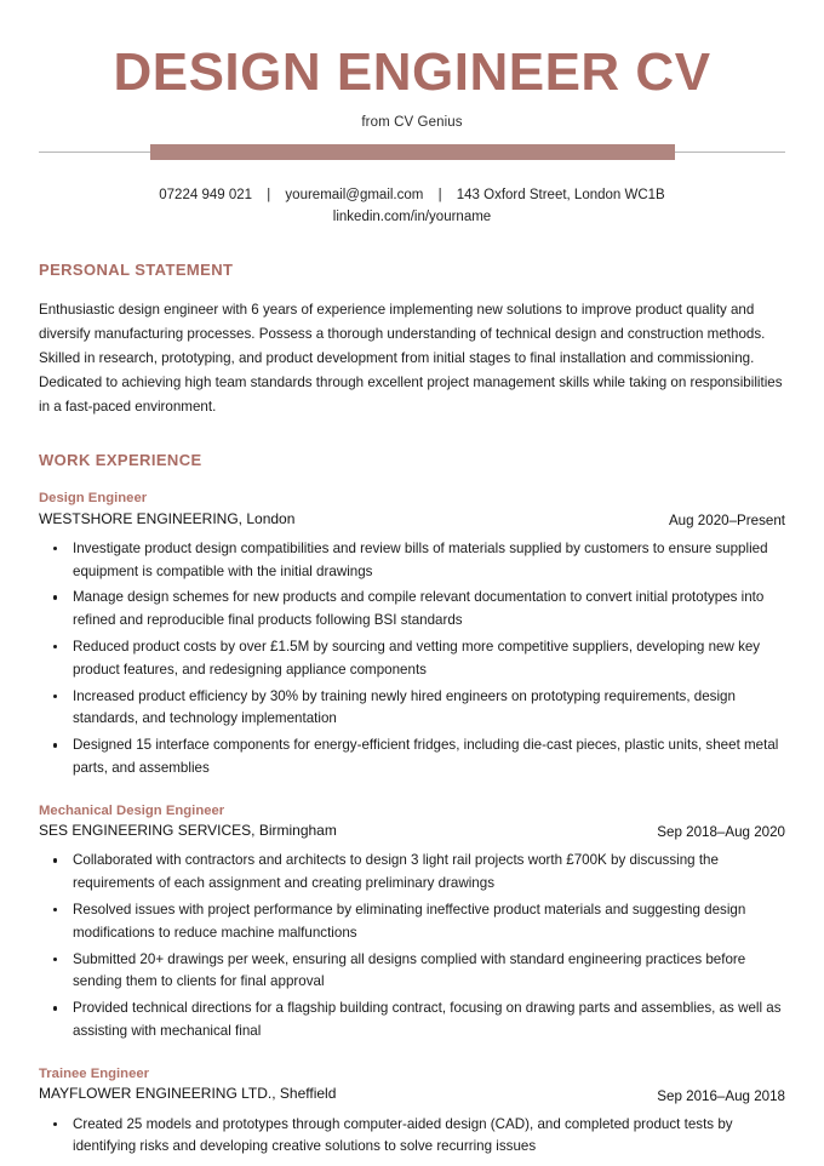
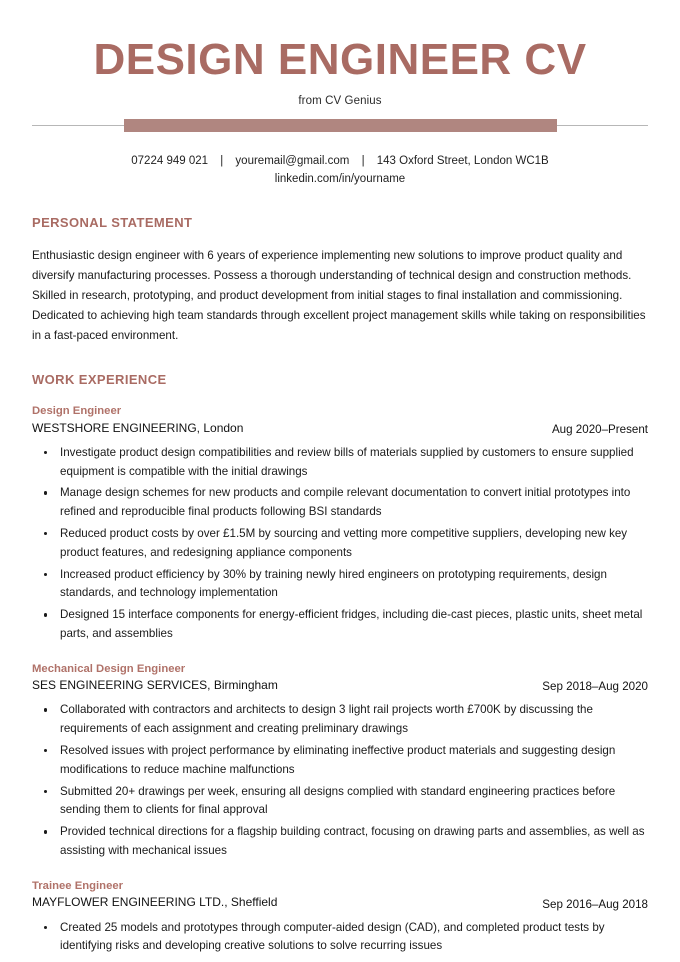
  DESIGN ENGINEER CV
  from CV Genius
  07224 949 021 | youremail@gmail.com | 143 Oxford Street, London WC1B
  linkedin.com/in/yourname
  PERSONAL STATEMENT
  Enthusiastic design engineer with 6 years of experience implementing new solutions to improve product quality and diversify manufacturing processes. Possess a thorough understanding of technical design and construction methods. Skilled in research, prototyping, and product development from initial stages to final installation and commissioning. Dedicated to achieving high team standards through excellent project management skills while taking on responsibilities in a fast-paced environment.
  WORK EXPERIENCE
  Design Engineer
  WESTSHORE ENGINEERING, London
  Aug 2020–Present
  Investigate product design compatibilities and review bills of materials supplied by customers to ensure supplied equipment is compatible with the initial drawings
  Manage design schemes for new products and compile relevant documentation to convert initial prototypes into refined and reproducible final products following BSI standards
  Reduced product costs by over £1.5M by sourcing and vetting more competitive suppliers, developing new key product features, and redesigning appliance components
  Increased product efficiency by 30% by training newly hired engineers on prototyping requirements, design standards, and technology implementation
  Designed 15 interface components for energy-efficient fridges, including die-cast pieces, plastic units, sheet metal parts, and assemblies
  Mechanical Design Engineer
  SES ENGINEERING SERVICES, Birmingham
  Sep 2018–Aug 2020
  Collaborated with contractors and architects to design 3 light rail projects worth £700K by discussing the requirements of each assignment and creating preliminary drawings
  Resolved issues with project performance by eliminating ineffective product materials and suggesting design modifications to reduce machine malfunctions
  Submitted 20+ drawings per week, ensuring all designs complied with standard engineering practices before sending them to clients for final approval
- Provided technical directions for a flagship building contract, focusing on drawing parts and assemblies, as well as assisting with mechanical final
+ Provided technical directions for a flagship building contract, focusing on drawing parts and assemblies, as well as assisting with mechanical issues
  Trainee Engineer
  MAYFLOWER ENGINEERING LTD., Sheffield
  Sep 2016–Aug 2018
  Created 25 models and prototypes through computer-aided design (CAD), and completed product tests by identifying risks and developing creative solutions to solve recurring issues
